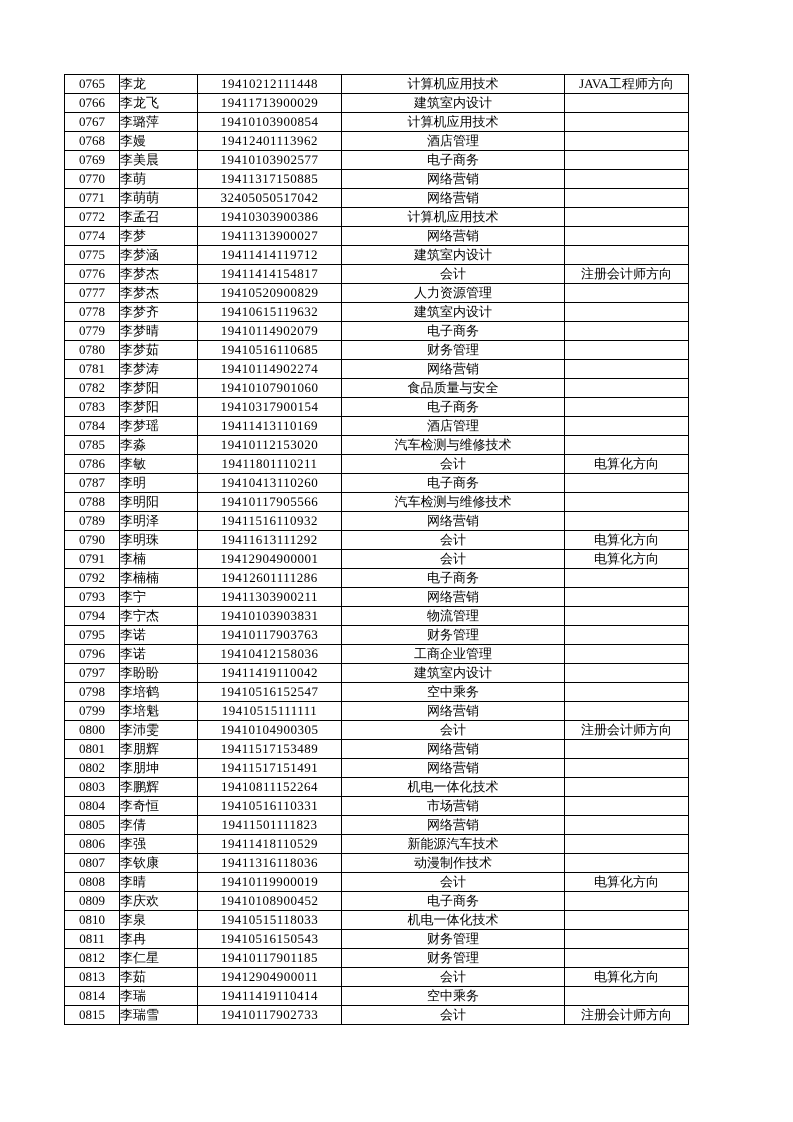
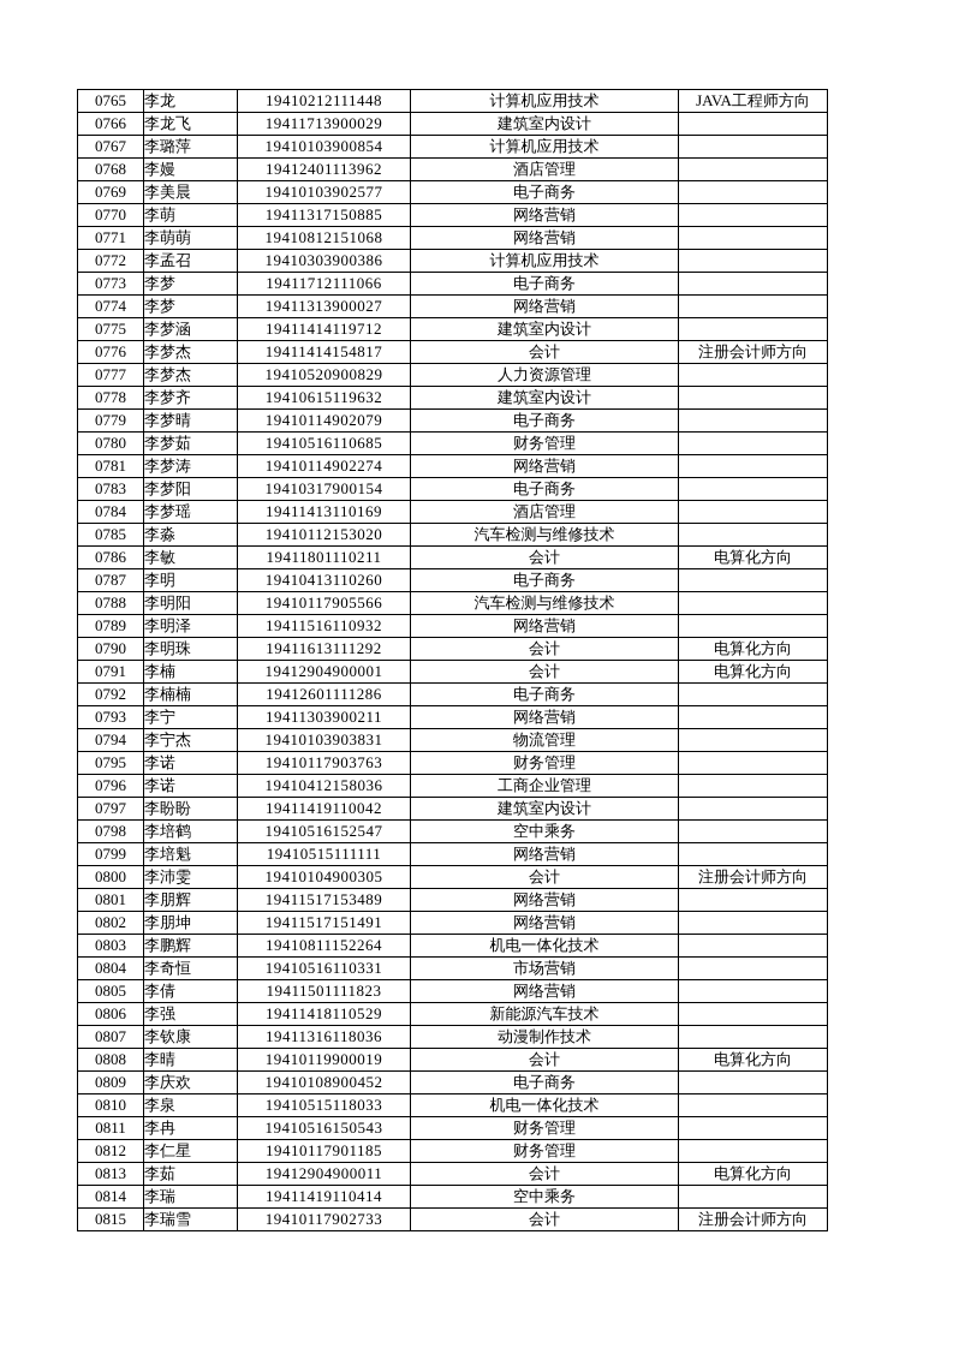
  0765	李龙	19410212111448	计算机应用技术	JAVA工程师方向
  0766	李龙飞	19411713900029	建筑室内设计
  0767	李璐萍	19410103900854	计算机应用技术
  0768	李嫚	19412401113962	酒店管理
  0769	李美晨	19410103902577	电子商务
  0770	李萌	19411317150885	网络营销
- 0771	李萌萌	32405050517042	网络营销
+ 0771	李萌萌	19410812151068	网络营销
  0772	李孟召	19410303900386	计算机应用技术
+ 0773	李梦	19411712111066	电子商务
  0774	李梦	19411313900027	网络营销
  0775	李梦涵	19411414119712	建筑室内设计
  0776	李梦杰	19411414154817	会计	注册会计师方向
  0777	李梦杰	19410520900829	人力资源管理
  0778	李梦齐	19410615119632	建筑室内设计
  0779	李梦晴	19410114902079	电子商务
  0780	李梦茹	19410516110685	财务管理
  0781	李梦涛	19410114902274	网络营销
- 0782	李梦阳	19410107901060	食品质量与安全
  0783	李梦阳	19410317900154	电子商务
  0784	李梦瑶	19411413110169	酒店管理
  0785	李淼	19410112153020	汽车检测与维修技术
  0786	李敏	19411801110211	会计	电算化方向
  0787	李明	19410413110260	电子商务
  0788	李明阳	19410117905566	汽车检测与维修技术
  0789	李明泽	19411516110932	网络营销
  0790	李明珠	19411613111292	会计	电算化方向
  0791	李楠	19412904900001	会计	电算化方向
  0792	李楠楠	19412601111286	电子商务
  0793	李宁	19411303900211	网络营销
  0794	李宁杰	19410103903831	物流管理
  0795	李诺	19410117903763	财务管理
  0796	李诺	19410412158036	工商企业管理
  0797	李盼盼	19411419110042	建筑室内设计
  0798	李培鹤	19410516152547	空中乘务
  0799	李培魁	19410515111111	网络营销
  0800	李沛雯	19410104900305	会计	注册会计师方向
  0801	李朋辉	19411517153489	网络营销
  0802	李朋坤	19411517151491	网络营销
  0803	李鹏辉	19410811152264	机电一体化技术
  0804	李奇恒	19410516110331	市场营销
  0805	李倩	19411501111823	网络营销
  0806	李强	19411418110529	新能源汽车技术
  0807	李钦康	19411316118036	动漫制作技术
  0808	李晴	19410119900019	会计	电算化方向
  0809	李庆欢	19410108900452	电子商务
  0810	李泉	19410515118033	机电一体化技术
  0811	李冉	19410516150543	财务管理
  0812	李仁星	19410117901185	财务管理
  0813	李茹	19412904900011	会计	电算化方向
  0814	李瑞	19411419110414	空中乘务
  0815	李瑞雪	19410117902733	会计	注册会计师方向
